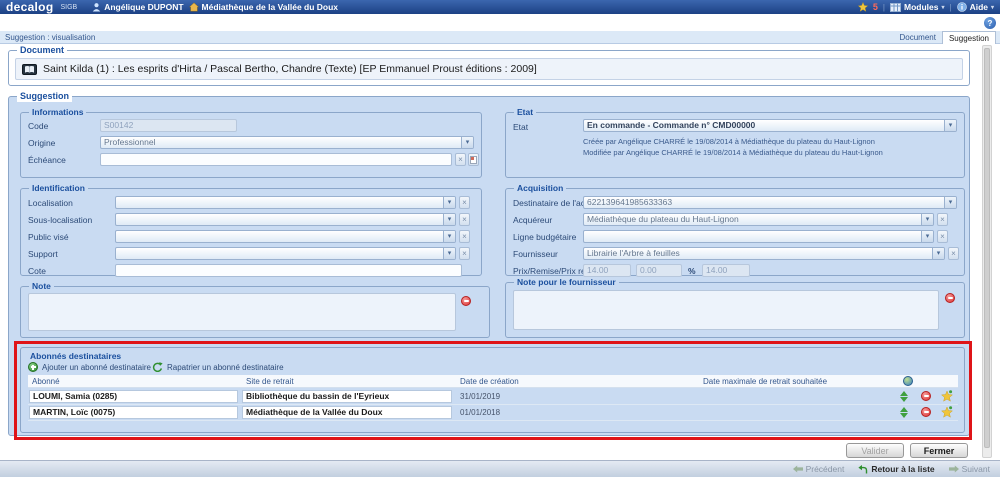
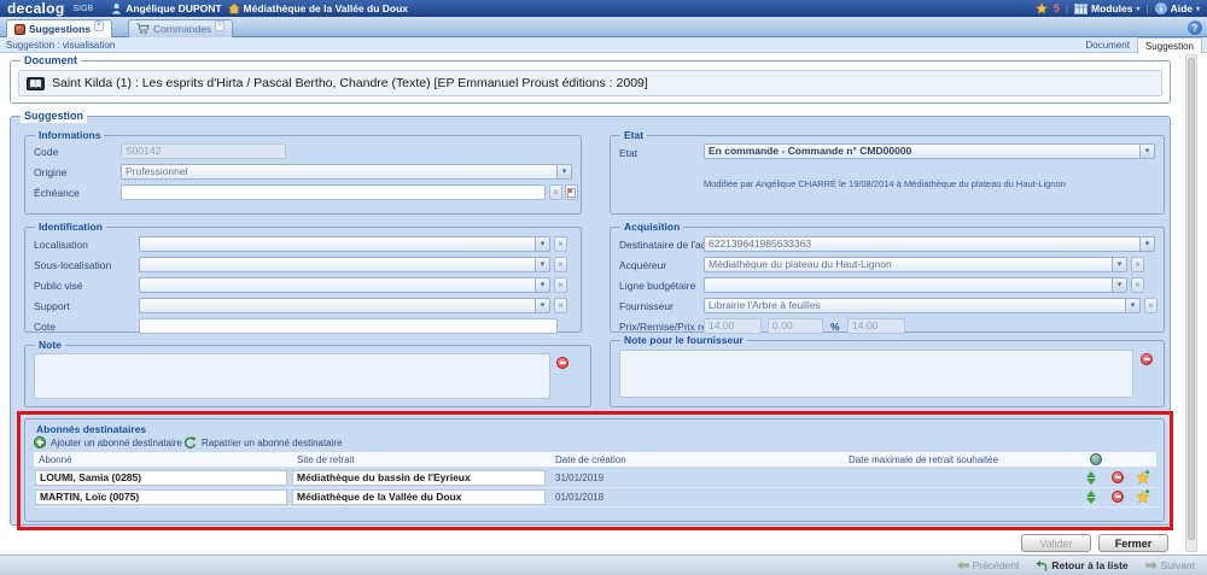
  decalog
  Angélique DUPONT
  Médiathèque de la Vallée du Doux
  5
  |
  Modules
  |
  Aide
+ Suggestions
+ Commandes
  ?
  Suggestion : visualisation
  Document
  Suggestion
  Document
  Saint Kilda (1) : Les esprits d'Hirta / Pascal Bertho, Chandre (Texte) [EP Emmanuel Proust éditions : 2009]
  Suggestion
  Informations
  Code
  S00142
  Origine
  Professionnel
  Échéance
  ×
  Identification
  Localisation
  ×
  Sous-localisation
  ×
  Public visé
  ×
  Support
  ×
  Cote
  Etat
  Etat
  En commande - Commande n° CMD00000
- Créée par Angélique CHARRÉ le 19/08/2014 à Médiathèque du plateau du Haut-Lignon
  Modifiée par Angélique CHARRÉ le 19/08/2014 à Médiathèque du plateau du Haut-Lignon
  Acquisition
  622139641985633363
  Acquéreur
  Médiathèque du plateau du Haut-Lignon
  ×
  Ligne budgétaire
  ×
  Fournisseur
  Librairie l'Arbre à feuilles
  ×
  Prix/Remise/Prix r
  14.00
  0.00
  %
  14.00
  Note
  Note pour le fournisseur
  Abonnés destinataires
  Ajouter un abonné destinataire
  Rapatrier un abonné destinataire
  Abonné
  Site de retrait
  Date de création
  Date maximale de retrait souhaitée
  LOUMI, Samia (0285)
- Bibliothèque du bassin de l'Eyrieux
+ Médiathèque du bassin de l'Eyrieux
  31/01/2019
  MARTIN, Loïc (0075)
  Médiathèque de la Vallée du Doux
  01/01/2018
  Valider
  Fermer
  Précédent
  Retour à la liste
  Suivant
